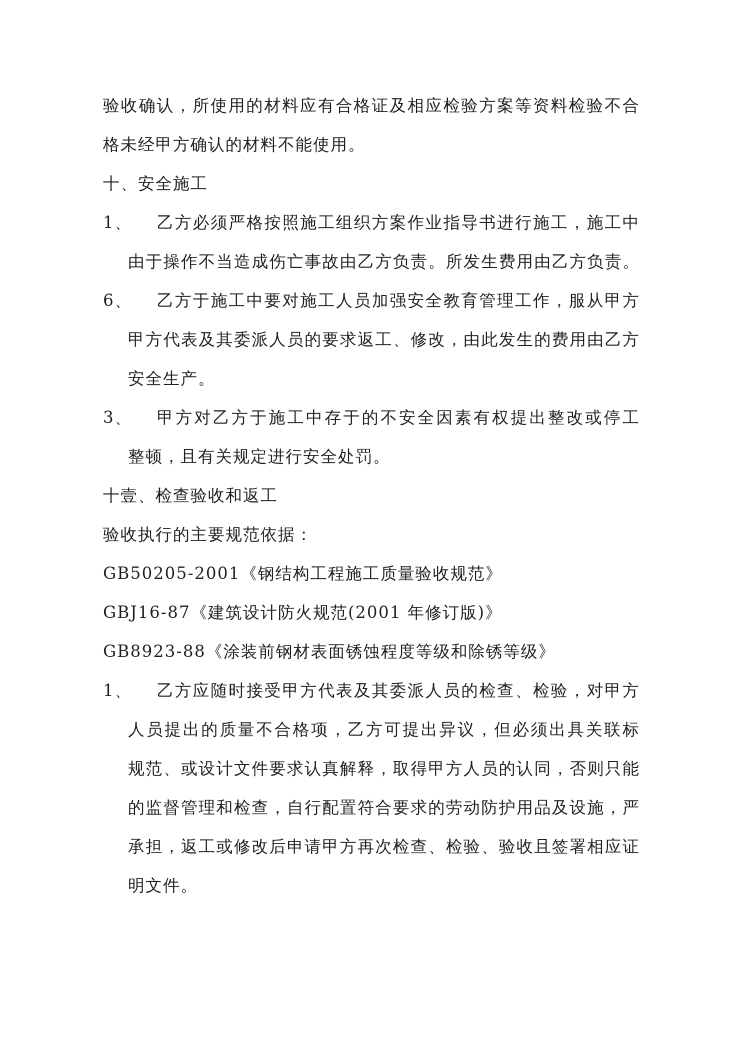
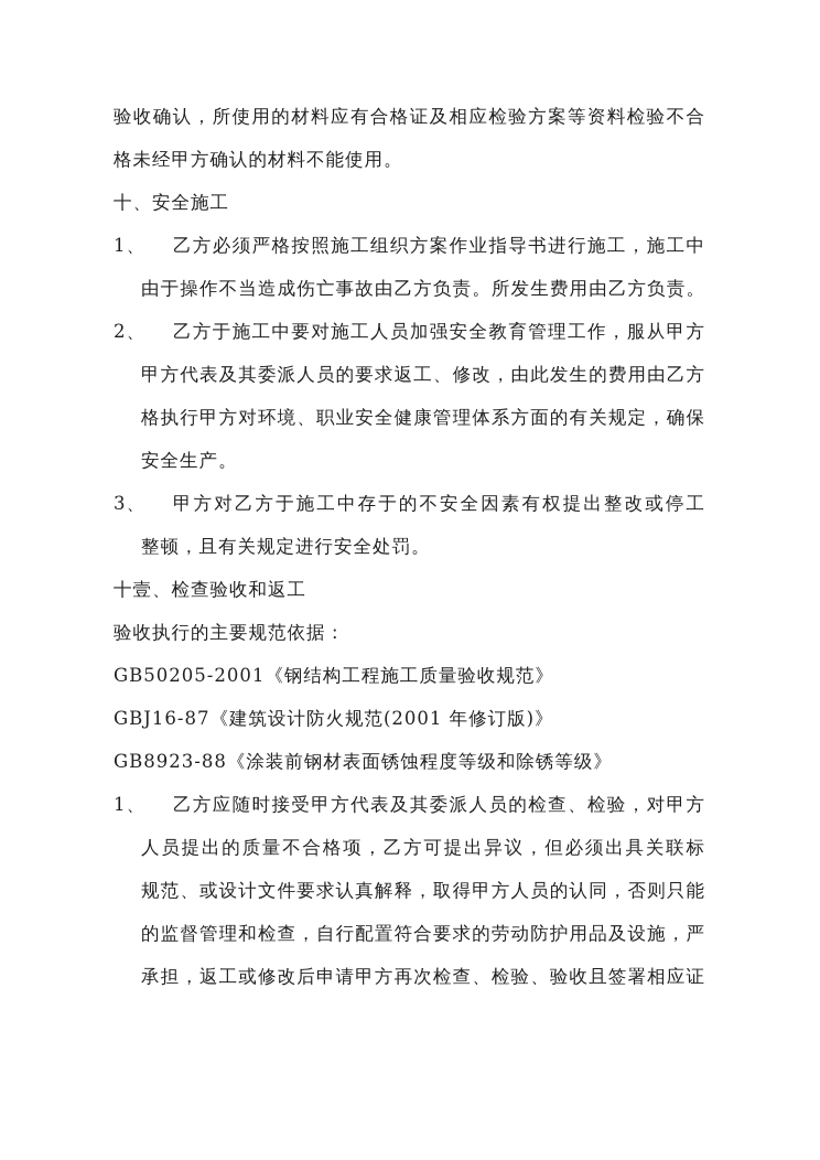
  验收确认，所使用的材料应有合格证及相应检验方案等资料检验不合
  格未经甲方确认的材料不能使用。
  十、安全施工
  1、
  乙方必须严格按照施工组织方案作业指导书进行施工，施工中
  由于操作不当造成伤亡事故由乙方负责。所发生费用由乙方负责。
- 6、
+ 2、
  乙方于施工中要对施工人员加强安全教育管理工作，服从甲方
  甲方代表及其委派人员的要求返工、修改，由此发生的费用由乙方
+ 格执行甲方对环境、职业安全健康管理体系方面的有关规定，确保
  安全生产。
  3、
  甲方对乙方于施工中存于的不安全因素有权提出整改或停工
  整顿，且有关规定进行安全处罚。
  十壹、检查验收和返工
  验收执行的主要规范依据：
  GB50205-2001《钢结构工程施工质量验收规范》
  GBJ16-87《建筑设计防火规范(2001 年修订版)》
  GB8923-88《涂装前钢材表面锈蚀程度等级和除锈等级》
  1、
  乙方应随时接受甲方代表及其委派人员的检查、检验，对甲方
  人员提出的质量不合格项，乙方可提出异议，但必须出具关联标
  规范、或设计文件要求认真解释，取得甲方人员的认同，否则只能
  的监督管理和检查，自行配置符合要求的劳动防护用品及设施，严
  承担，返工或修改后申请甲方再次检查、检验、验收且签署相应证
- 明文件。
